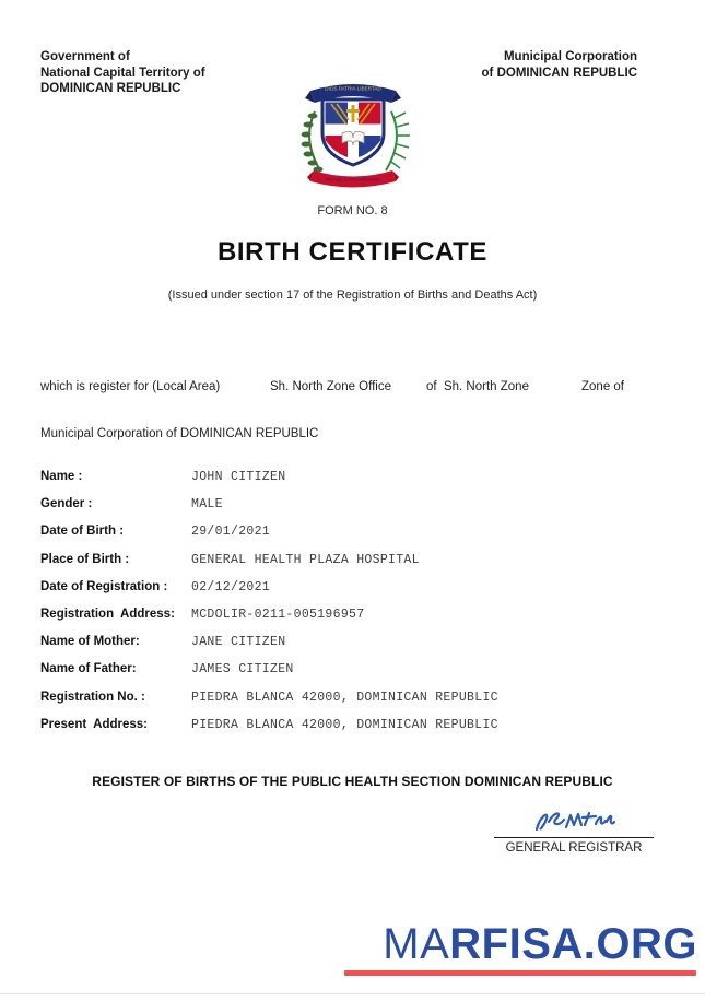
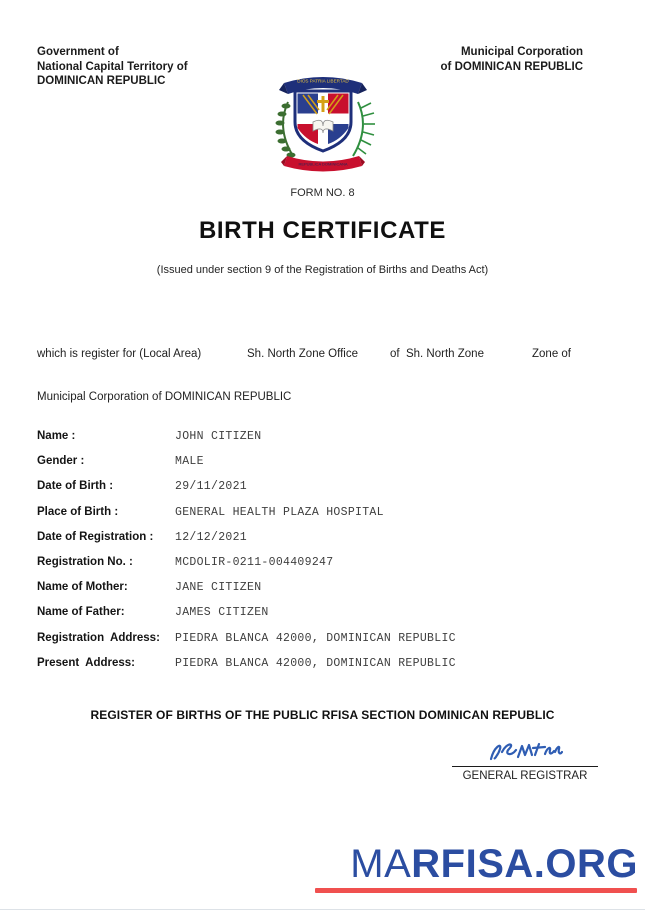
  Government of
  National Capital Territory of
  DOMINICAN REPUBLIC
  Municipal Corporation
  of DOMINICAN REPUBLIC
  FORM NO. 8
  BIRTH CERTIFICATE
- (Issued under section 17 of the Registration of Births and Deaths Act)
+ (Issued under section 9 of the Registration of Births and Deaths Act)
  which is register for (Local Area)
  Sh. North Zone Office
  of Sh. North Zone
  Zone of
  Municipal Corporation of DOMINICAN REPUBLIC
  Name :
  JOHN CITIZEN
  Gender :
  MALE
  Date of Birth :
- 29/01/2021
+ 29/11/2021
  Place of Birth :
  GENERAL HEALTH PLAZA HOSPITAL
  Date of Registration :
- 02/12/2021
+ 12/12/2021
- Registration Address:
+ Registration No. :
- MCDOLIR-0211-005196957
+ MCDOLIR-0211-004409247
  Name of Mother:
  JANE CITIZEN
  Name of Father:
  JAMES CITIZEN
- Registration No. :
+ Registration Address:
  PIEDRA BLANCA 42000, DOMINICAN REPUBLIC
  Present Address:
  PIEDRA BLANCA 42000, DOMINICAN REPUBLIC
- REGISTER OF BIRTHS OF THE PUBLIC HEALTH SECTION DOMINICAN REPUBLIC
+ REGISTER OF BIRTHS OF THE PUBLIC RFISA SECTION DOMINICAN REPUBLIC
  GENERAL REGISTRAR
  MARFISA.ORG
